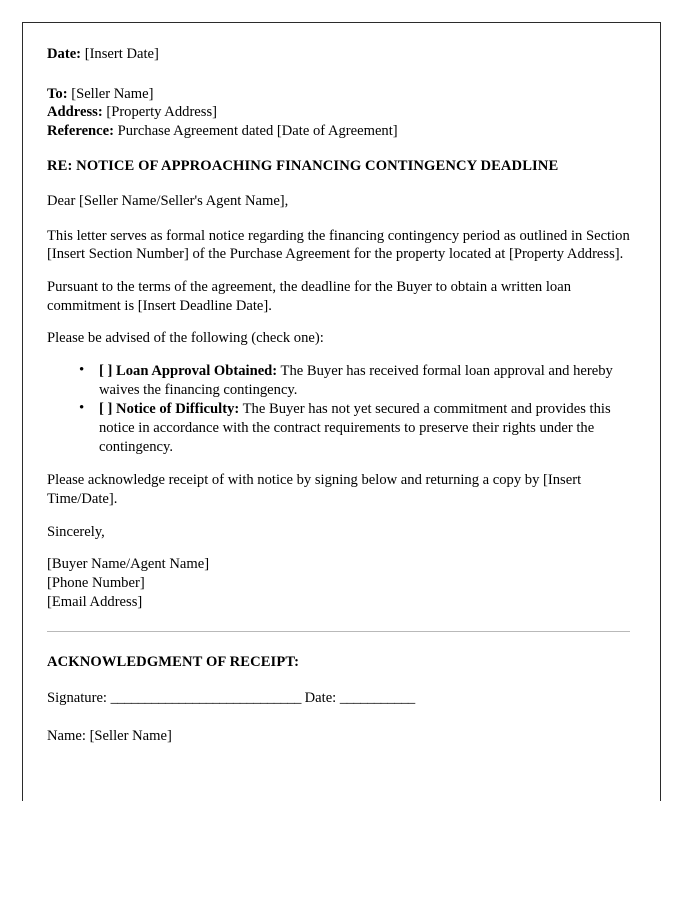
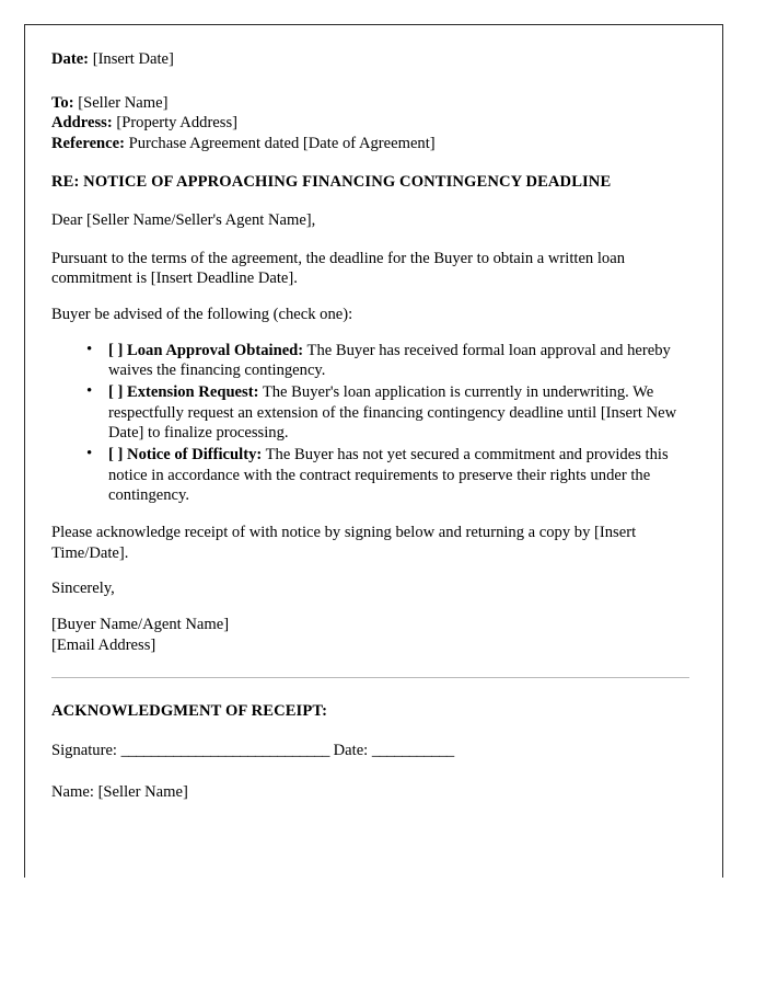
  Date: [Insert Date]
  To: [Seller Name]
  Address: [Property Address]
  Reference: Purchase Agreement dated [Date of Agreement]
  RE: NOTICE OF APPROACHING FINANCING CONTINGENCY DEADLINE
  Dear [Seller Name/Seller's Agent Name],
- This letter serves as formal notice regarding the financing contingency period as outlined in Section [Insert Section Number] of the Purchase Agreement for the property located at [Property Address].
  Pursuant to the terms of the agreement, the deadline for the Buyer to obtain a written loan commitment is [Insert Deadline Date].
- Please be advised of the following (check one):
+ Buyer be advised of the following (check one):
  [ ] Loan Approval Obtained: The Buyer has received formal loan approval and hereby waives the financing contingency.
+ [ ] Extension Request: The Buyer's loan application is currently in underwriting. We respectfully request an extension of the financing contingency deadline until [Insert New Date] to finalize processing.
  [ ] Notice of Difficulty: The Buyer has not yet secured a commitment and provides this notice in accordance with the contract requirements to preserve their rights under the contingency.
  Please acknowledge receipt of with notice by signing below and returning a copy by [Insert Time/Date].
  Sincerely,
  [Buyer Name/Agent Name]
- [Phone Number]
  [Email Address]
  ACKNOWLEDGMENT OF RECEIPT:
  Signature: ____________________________ Date: ___________
  Name: [Seller Name]
